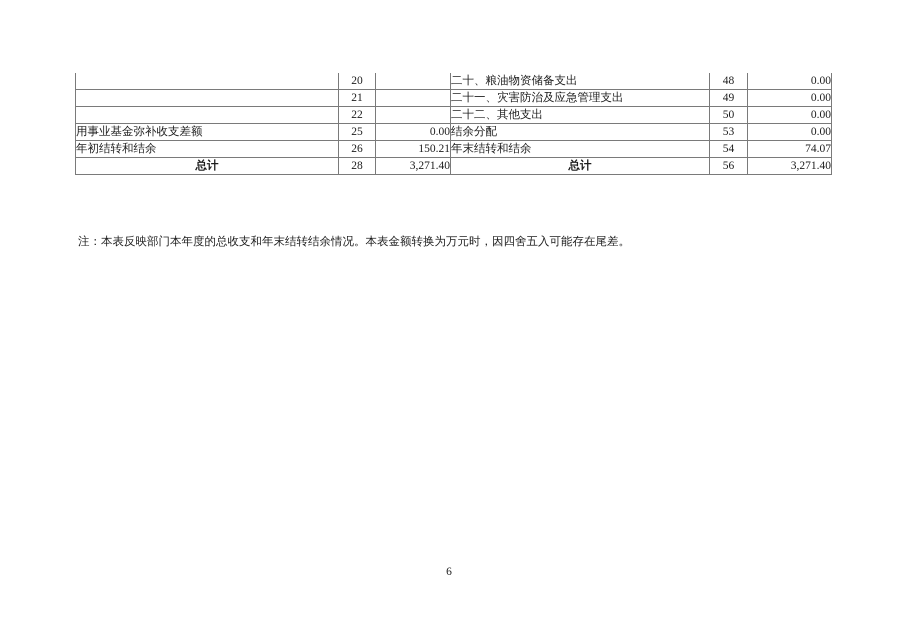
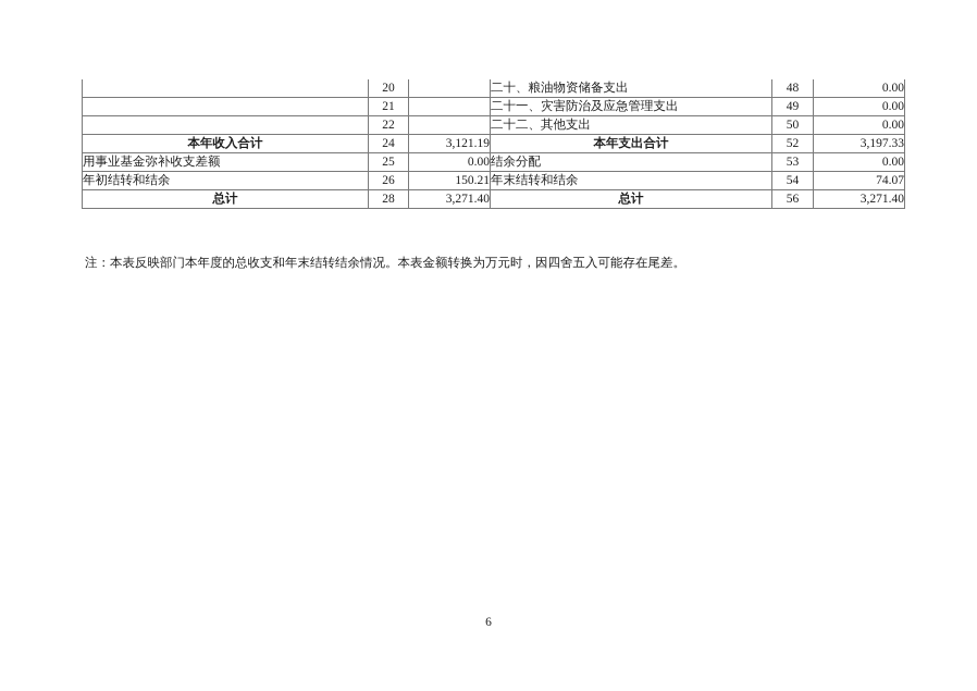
  	20		二十、粮油物资储备支出	48	0.00
  	21		二十一、灾害防治及应急管理支出	49	0.00
  	22		二十二、其他支出	50	0.00
+ 本年收入合计	24	3,121.19	本年支出合计	52	3,197.33
  用事业基金弥补收支差额	25	0.00	结余分配	53	0.00
  年初结转和结余	26	150.21	年末结转和结余	54	74.07
  总计	28	3,271.40	总计	56	3,271.40
  注：本表反映部门本年度的总收支和年末结转结余情况。本表金额转换为万元时，因四舍五入可能存在尾差。
  6
